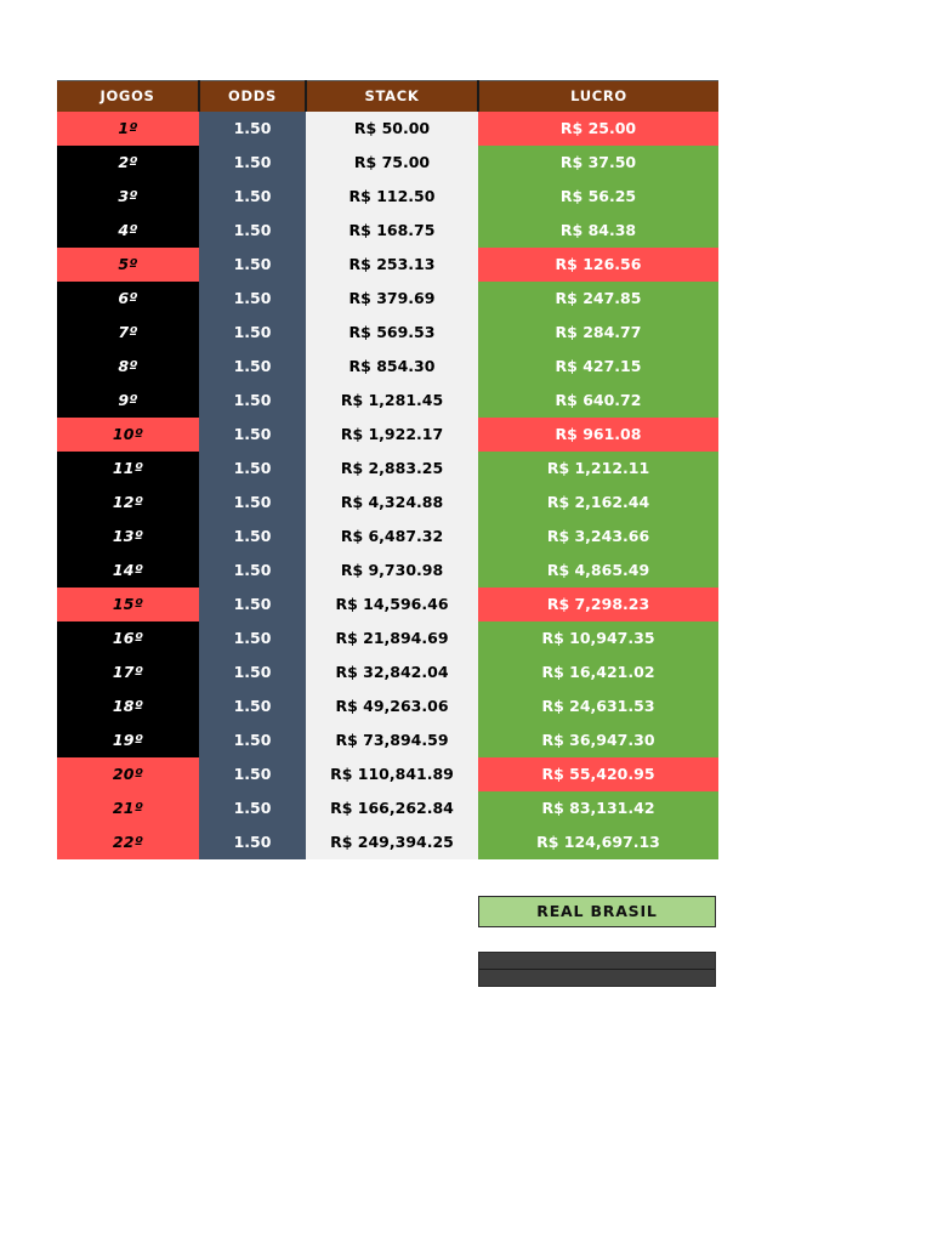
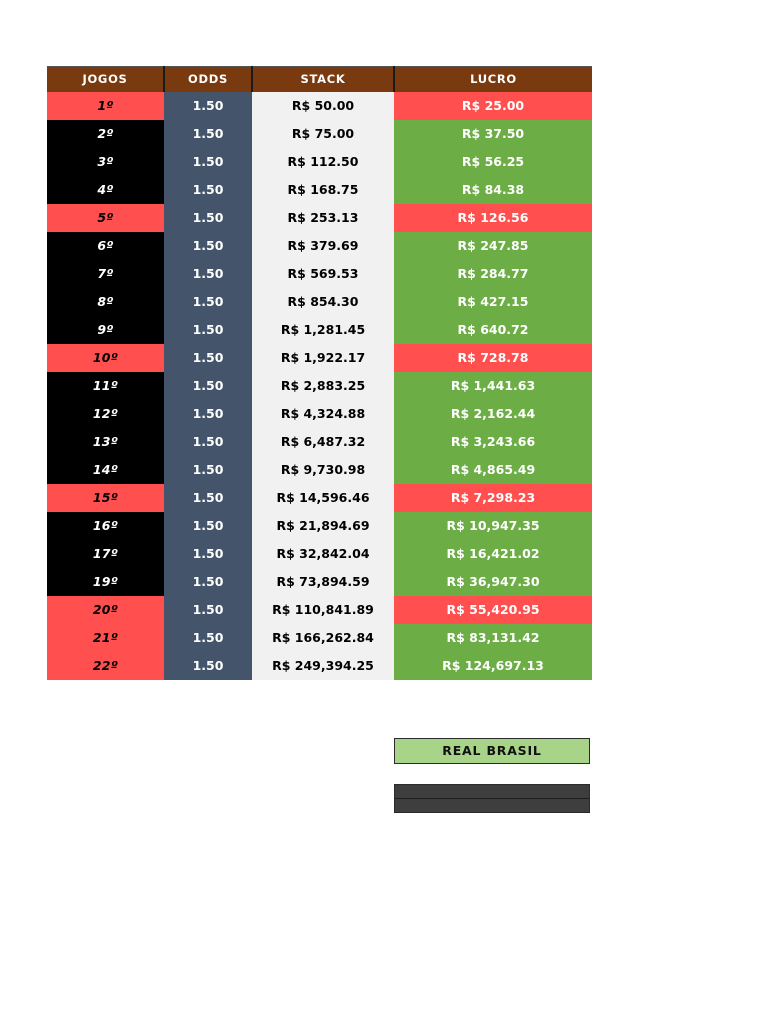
  JOGOS	ODDS	STACK	LUCRO
  1º	1.50	R$ 50.00	R$ 25.00
  2º	1.50	R$ 75.00	R$ 37.50
  3º	1.50	R$ 112.50	R$ 56.25
  4º	1.50	R$ 168.75	R$ 84.38
  5º	1.50	R$ 253.13	R$ 126.56
  6º	1.50	R$ 379.69	R$ 247.85
  7º	1.50	R$ 569.53	R$ 284.77
  8º	1.50	R$ 854.30	R$ 427.15
  9º	1.50	R$ 1,281.45	R$ 640.72
- 10º	1.50	R$ 1,922.17	R$ 961.08
+ 10º	1.50	R$ 1,922.17	R$ 728.78
- 11º	1.50	R$ 2,883.25	R$ 1,212.11
+ 11º	1.50	R$ 2,883.25	R$ 1,441.63
  12º	1.50	R$ 4,324.88	R$ 2,162.44
  13º	1.50	R$ 6,487.32	R$ 3,243.66
  14º	1.50	R$ 9,730.98	R$ 4,865.49
  15º	1.50	R$ 14,596.46	R$ 7,298.23
  16º	1.50	R$ 21,894.69	R$ 10,947.35
  17º	1.50	R$ 32,842.04	R$ 16,421.02
- 18º	1.50	R$ 49,263.06	R$ 24,631.53
  19º	1.50	R$ 73,894.59	R$ 36,947.30
  20º	1.50	R$ 110,841.89	R$ 55,420.95
  21º	1.50	R$ 166,262.84	R$ 83,131.42
  22º	1.50	R$ 249,394.25	R$ 124,697.13
  REAL BRASIL
